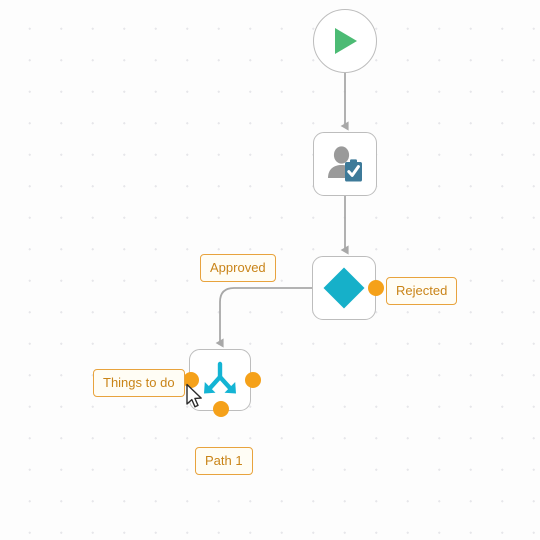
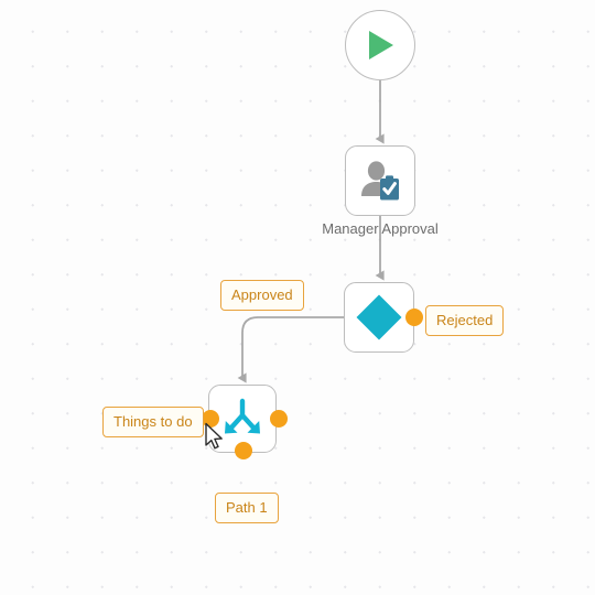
+ Manager Approval
  Rejected
  Approved
  Things to do
  Path 1
